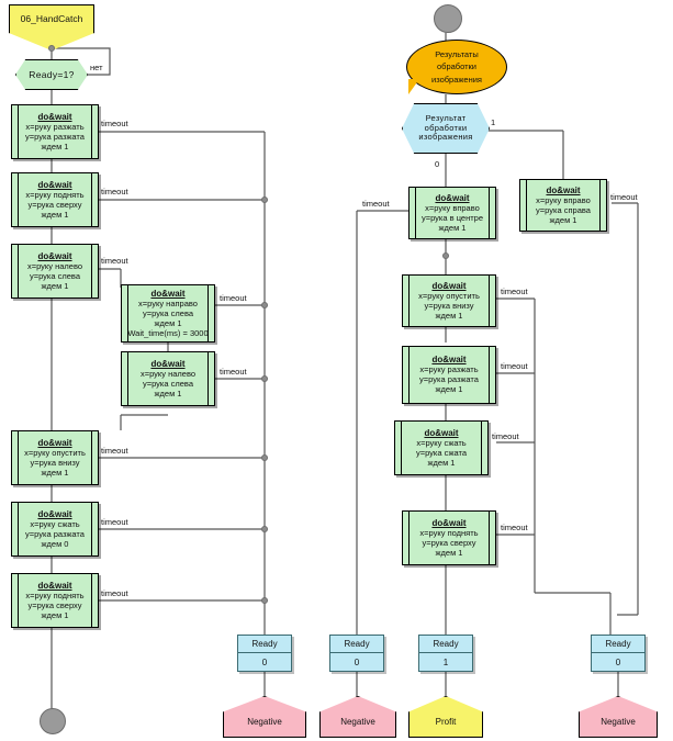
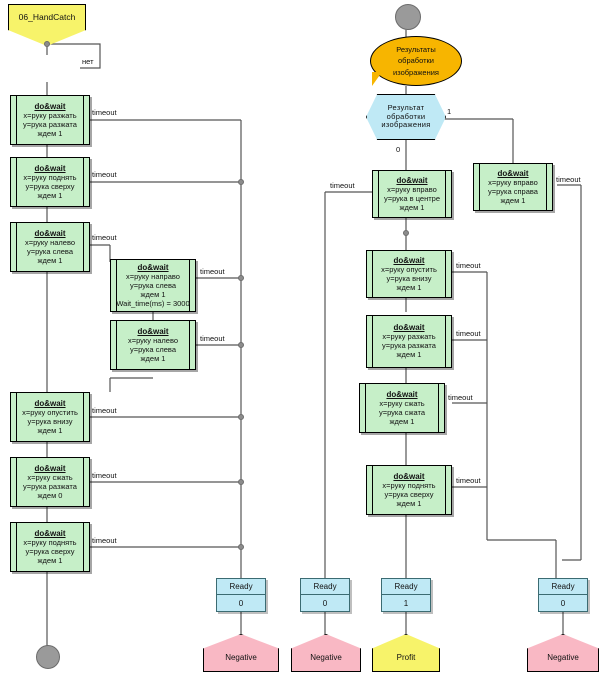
  06_HandCatch
- Ready=1?
  нет
  do&wait
  x=руку разжать
  y=рука разжата
  ждем 1
  timeout
  do&wait
  x=руку поднять
  y=рука сверху
  ждем 1
  timeout
  do&wait
  x=руку налево
  y=рука слева
  ждем 1
  timeout
  do&wait
  x=руку направо
  y=рука слева
  ждем 1
  Wait_time(ms) = 3000
  timeout
  do&wait
  x=руку налево
  y=рука слева
  ждем 1
  timeout
  do&wait
  x=руку опустить
  y=рука внизу
  ждем 1
  timeout
  do&wait
  x=руку сжать
  y=рука разжата
  ждем 0
  timeout
  do&wait
  x=руку поднять
  y=рука сверху
  ждем 1
  timeout
  Результаты
  обработки
  изображения
  Результат
  обработки
  изображения
  1
  0
  do&wait
  x=руку вправо
  y=рука в центре
  ждем 1
  timeout
  do&wait
  x=руку вправо
  y=рука справа
  ждем 1
  timeout
  do&wait
  x=руку опустить
  y=рука внизу
  ждем 1
  timeout
  do&wait
  x=руку разжать
  y=рука разжата
  ждем 1
  timeout
  do&wait
  x=руку сжать
  y=рука сжата
  ждем 1
  timeout
  do&wait
  x=руку поднять
  y=рука сверху
  ждем 1
  timeout
  Ready
  0
  Ready
  0
  Ready
  1
  Ready
  0
  Negative
  Negative
  Profit
  Negative
